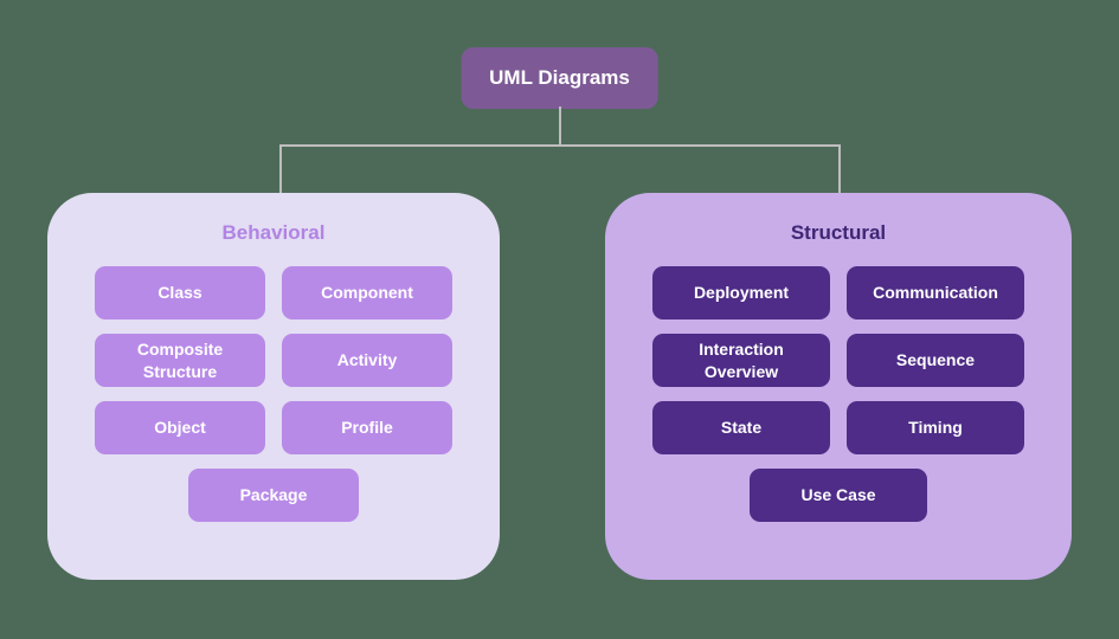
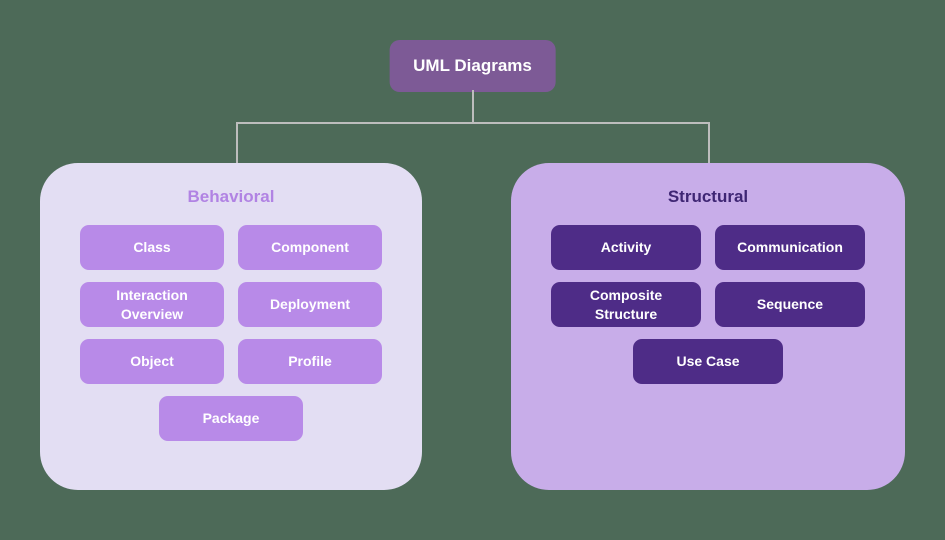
  UML Diagrams
  Behavioral
  Class
  Component
- Composite Structure
+ Interaction Overview
- Activity
+ Deployment
  Object
  Profile
  Package
  Structural
- Deployment
+ Activity
  Communication
- Interaction Overview
+ Composite Structure
  Sequence
- State
- Timing
  Use Case
